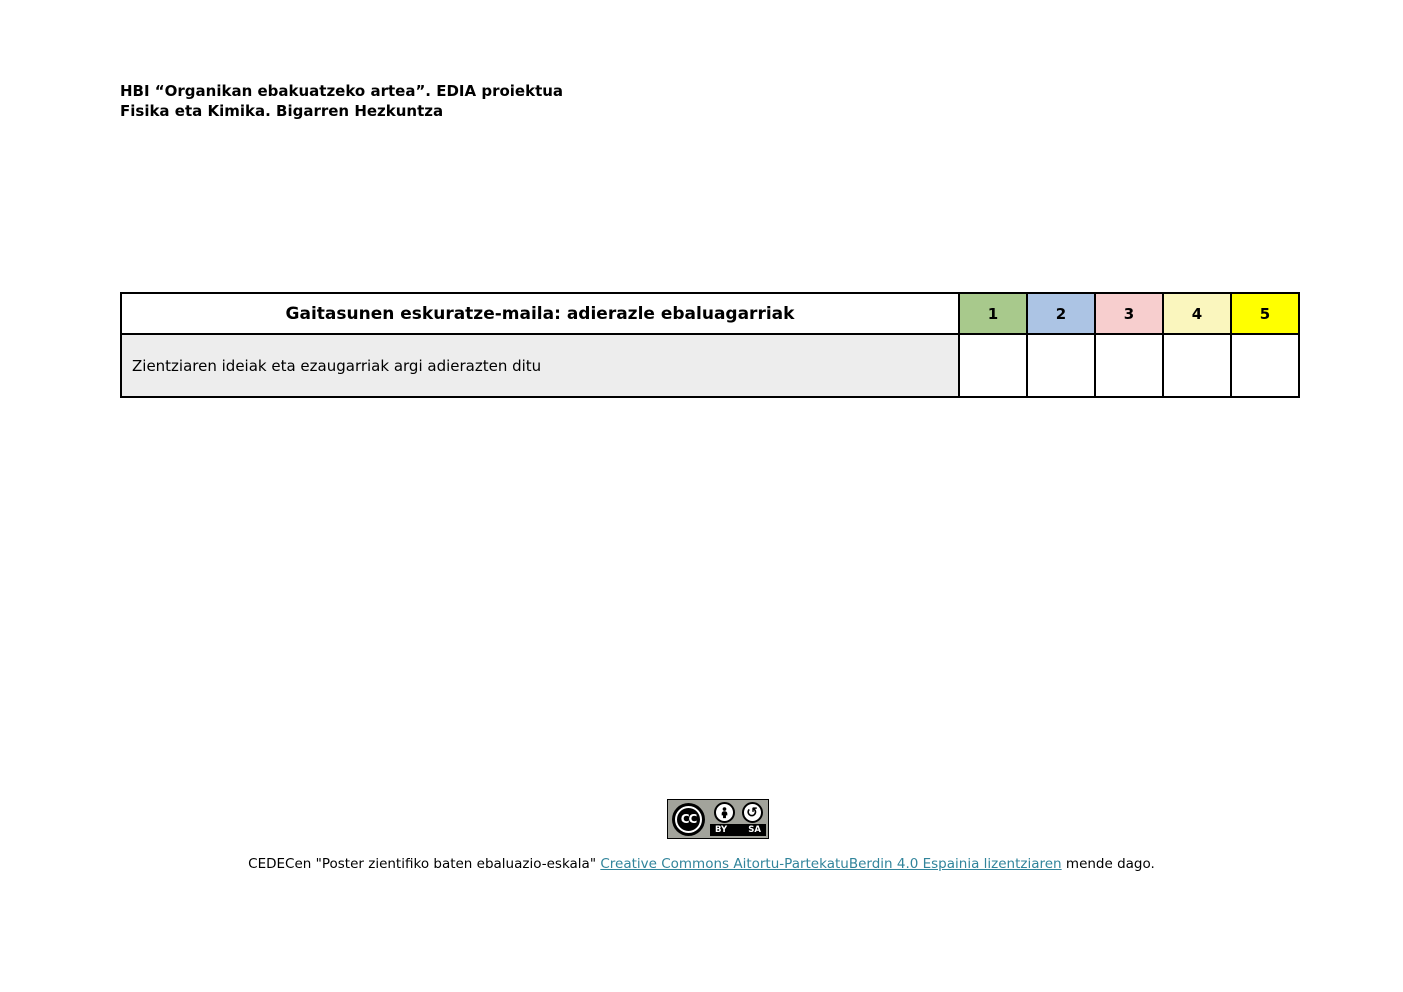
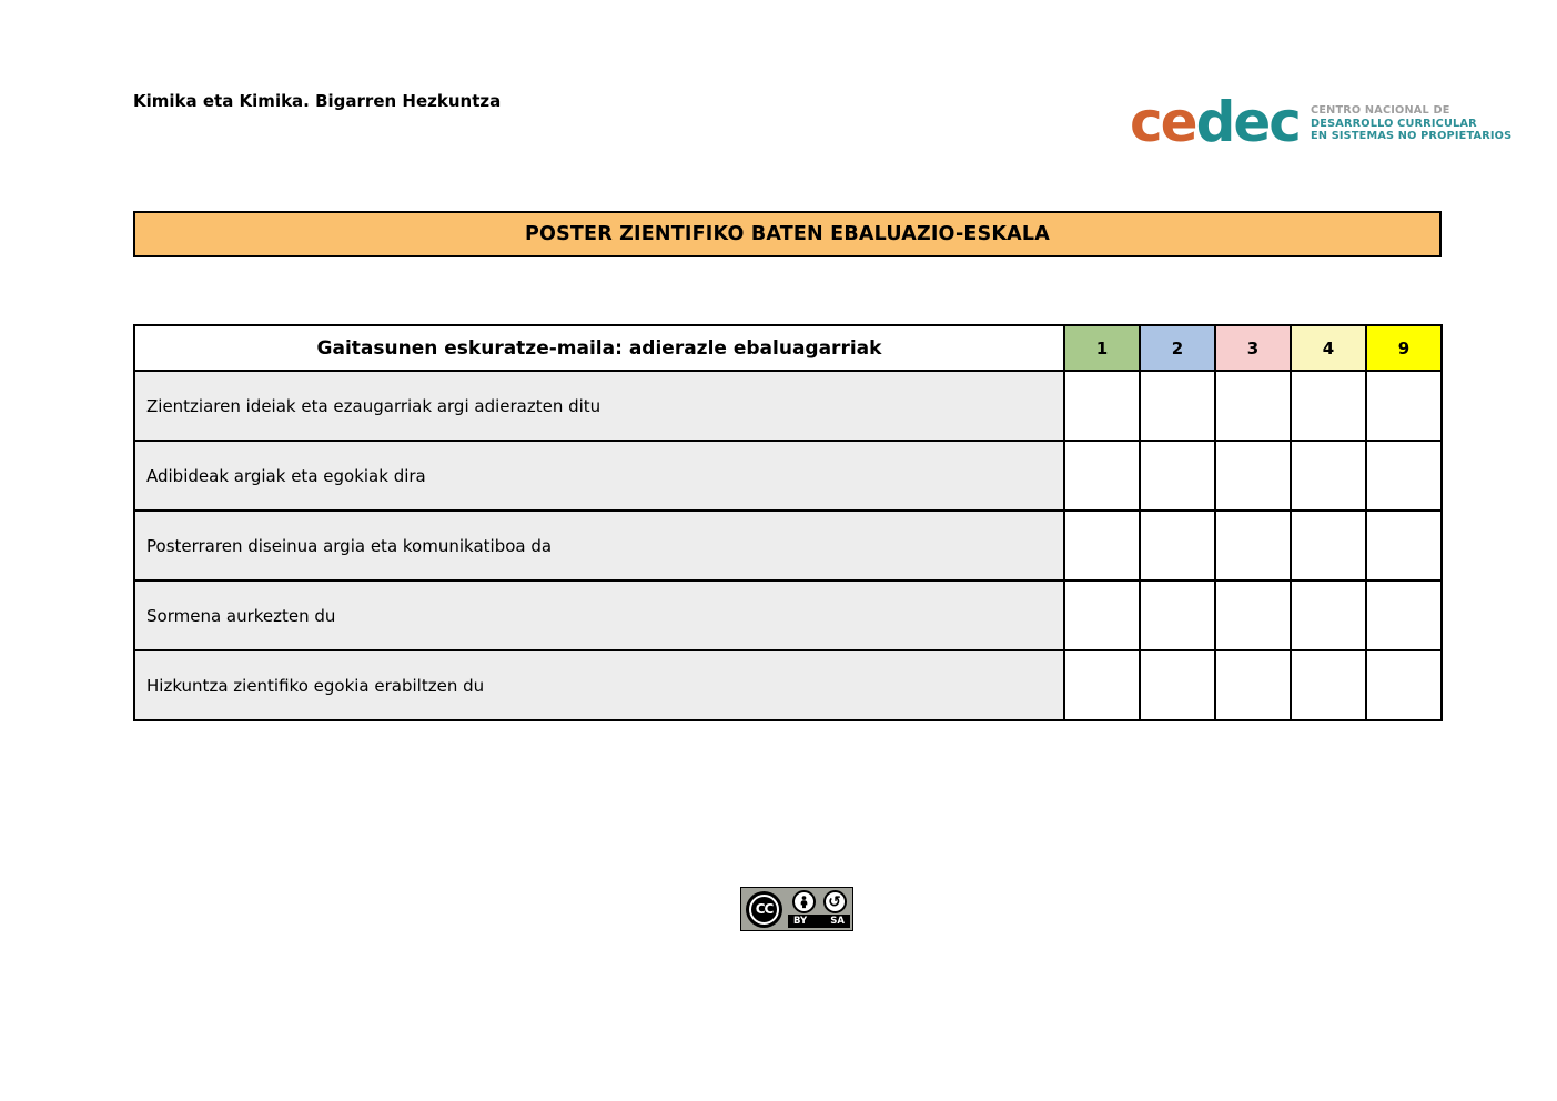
- HBI “Organikan ebakuatzeko artea”. EDIA proiektua
- Fisika eta Kimika. Bigarren Hezkuntza
+ Kimika eta Kimika. Bigarren Hezkuntza
+ cedec
+ CENTRO NACIONAL DE
+ DESARROLLO CURRICULAR
+ EN SISTEMAS NO PROPIETARIOS
+ POSTER ZIENTIFIKO BATEN EBALUAZIO-ESKALA
- Gaitasunen eskuratze-maila: adierazle ebaluagarriak	1	2	3	4	5
+ Gaitasunen eskuratze-maila: adierazle ebaluagarriak	1	2	3	4	9
  Zientziaren ideiak eta ezaugarriak argi adierazten ditu
+ Adibideak argiak eta egokiak dira
+ Posterraren diseinua argia eta komunikatiboa da
+ Sormena aurkezten du
+ Hizkuntza zientifiko egokia erabiltzen du
  CC
  ↺
  BY
  SA
- CEDECen "Poster zientifiko baten ebaluazio-eskala" Creative Commons Aitortu-PartekatuBerdin 4.0 Espainia lizentziaren mende dago.
